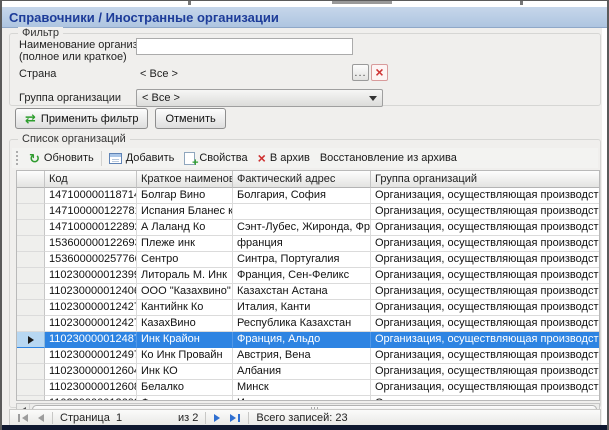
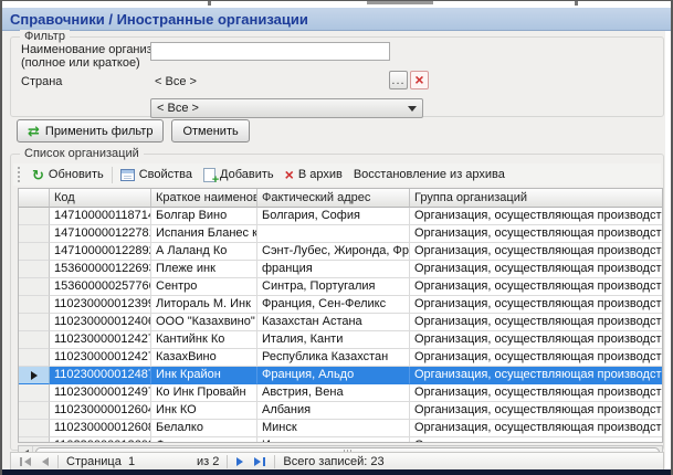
  Справочники / Иностранные организации
  Фильтр
  Наименование органи
  (полное или краткое)
  Страна
  < Все >
  ...
  ×
- Группа организации
  < Все >
  ⇄
  Применить фильтр
  Отменить
  Список организаций
  ↻
  Обновить
- Добавить
+ Свойства
  +
- Свойства
+ Добавить
  ×
  В архив
  Восстановление из архива
  Код
  Краткое наименов
  Фактический адрес
  Группа организаций
  147100000118714
  Болгар Вино
  Болгария, София
  Организация, осуществляющая производст
  14710000012278
  Испания Бланес к
  Организация, осуществляющая производст
  14710000012289
  А Лаланд Ко
  Сэнт-Лубес, Жиронда, Фр
  Организация, осуществляющая производст
  15360000012269
  Плеже инк
  франция
  Организация, осуществляющая производст
  15360000025776
  Сентро
  Синтра, Португалия
  Организация, осуществляющая производст
  110230000012399
  Литораль М. Инк
  Франция, Сен-Феликс
  Организация, осуществляющая производст
  110230000012406
  ООО "Казахвино"
  Казахстан Астана
  Организация, осуществляющая производст
  110230000012427
  Кантийнк Ко
  Италия, Канти
  Организация, осуществляющая производст
  110230000012427
  КазахВино
  Республика Казахстан
  Организация, осуществляющая производст
  11023000001248
  Инк Крайон
  Франция, Альдо
  Организация, осуществляющая производст
  110230000012497
  Ко Инк Провайн
  Австрия, Вена
  Организация, осуществляющая производст
  110230000012604
  Инк КО
  Албания
  Организация, осуществляющая производст
  110230000012608
  Белалко
  Минск
  Организация, осуществляющая производст
  Страница 1
  из 2
  Всего записей: 23
